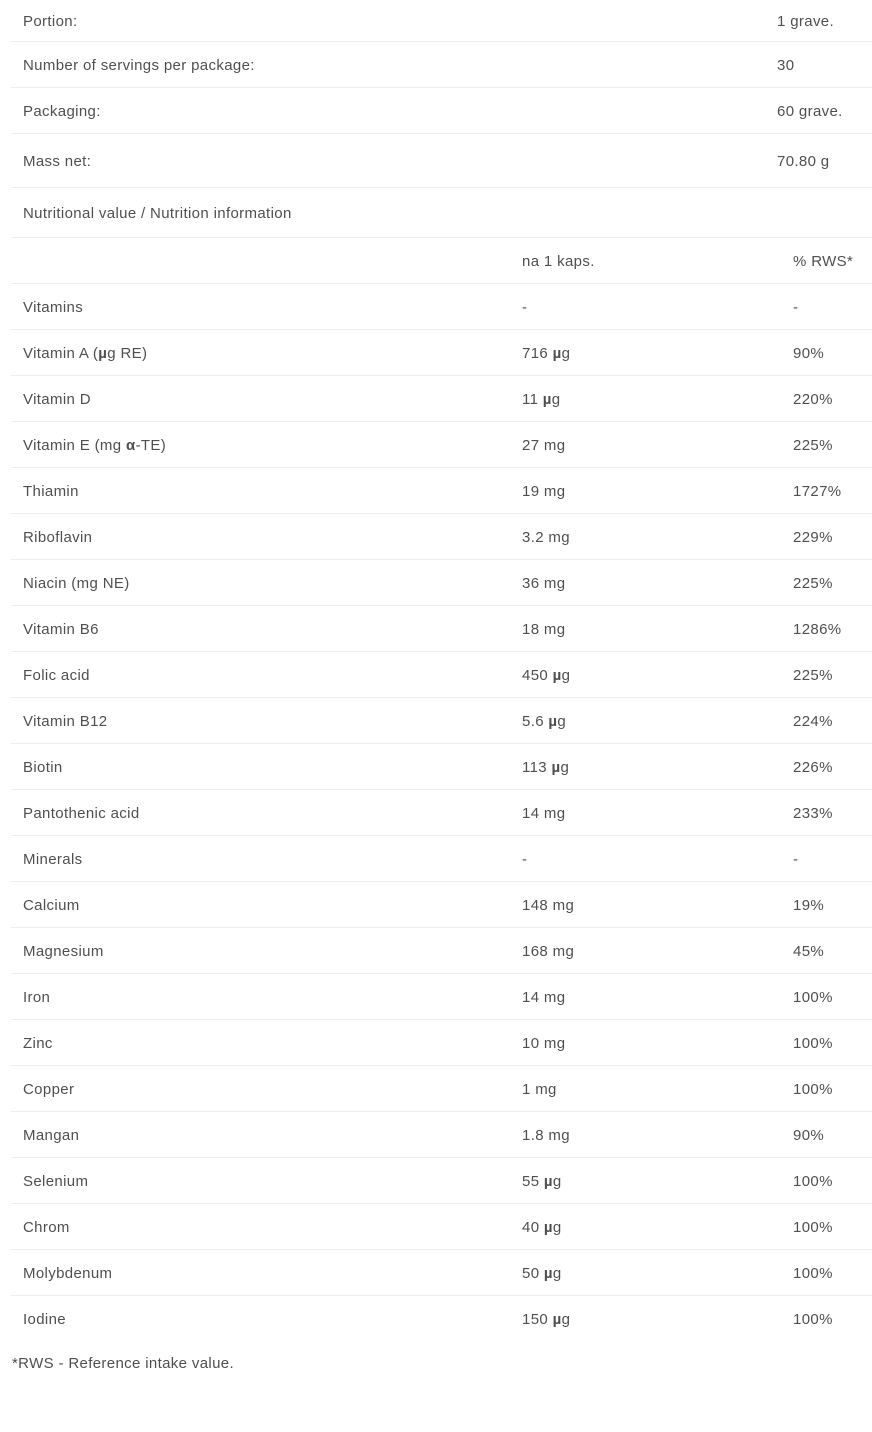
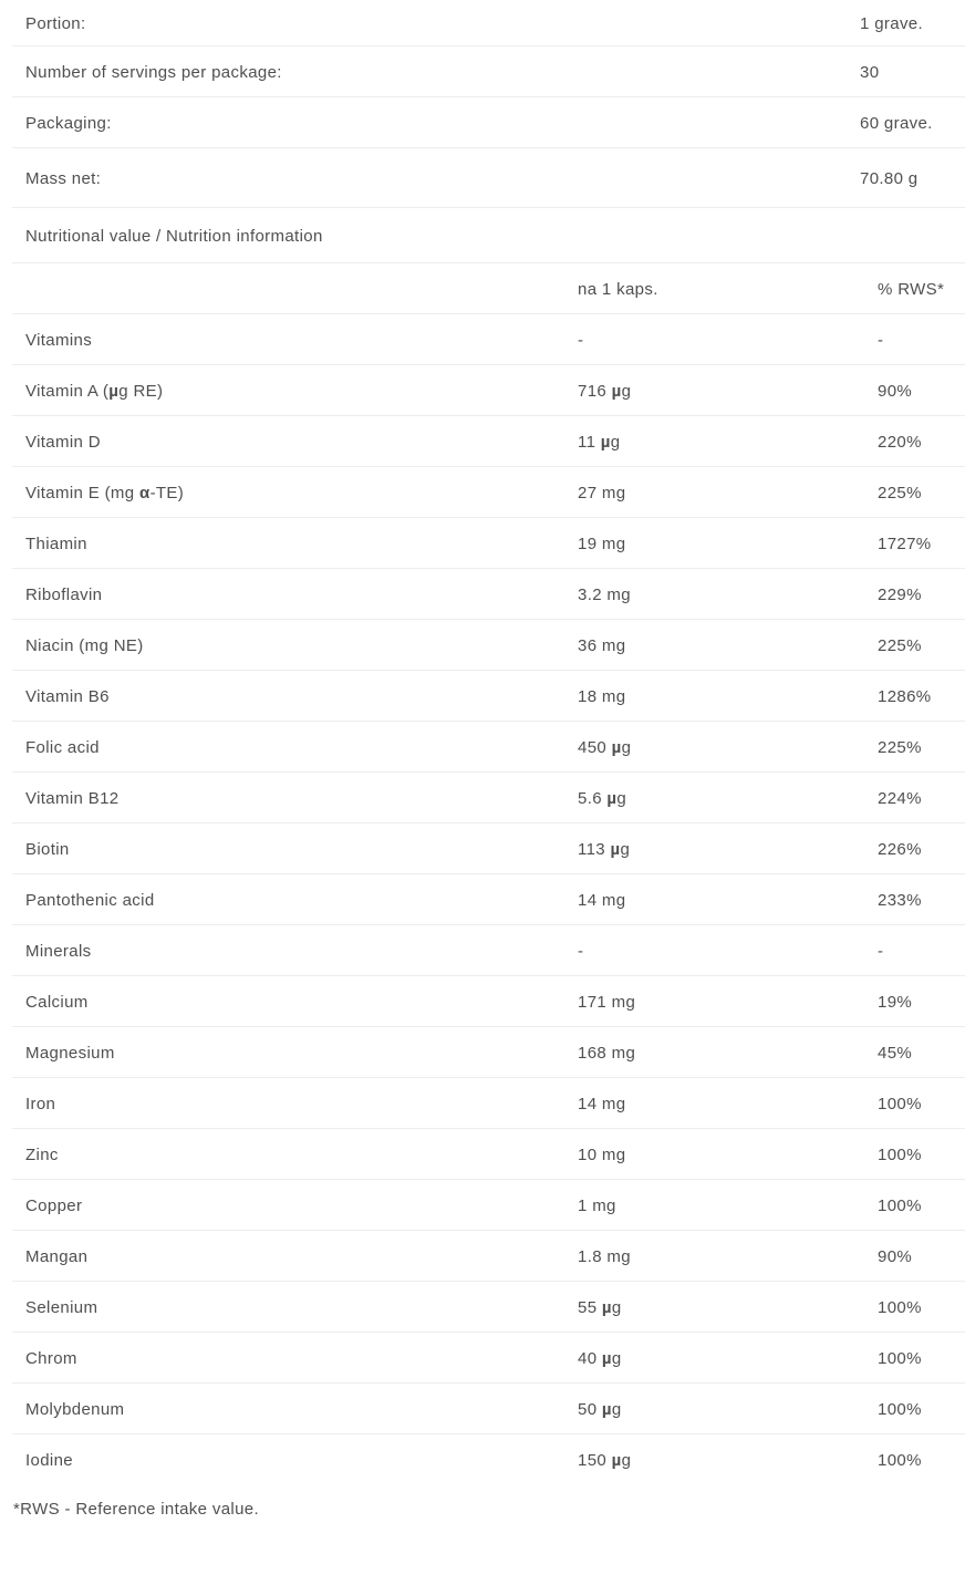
  Portion:
  1 grave.
  Number of servings per package:
  30
  Packaging:
  60 grave.
  Mass net:
  70.80 g
  Nutritional value / Nutrition information
  na 1 kaps.
  % RWS*
  Vitamins
  -
  -
  Vitamin A (µg RE)
  716 µg
  90%
  Vitamin D
  11 µg
  220%
  Vitamin E (mg α-TE)
  27 mg
  225%
  Thiamin
  19 mg
  1727%
  Riboflavin
  3.2 mg
  229%
  Niacin (mg NE)
  36 mg
  225%
  Vitamin B6
  18 mg
  1286%
  Folic acid
  450 µg
  225%
  Vitamin B12
  5.6 µg
  224%
  Biotin
  113 µg
  226%
  Pantothenic acid
  14 mg
  233%
  Minerals
  -
  -
  Calcium
- 148 mg
+ 171 mg
  19%
  Magnesium
  168 mg
  45%
  Iron
  14 mg
  100%
  Zinc
  10 mg
  100%
  Copper
  1 mg
  100%
  Mangan
  1.8 mg
  90%
  Selenium
  55 µg
  100%
  Chrom
  40 µg
  100%
  Molybdenum
  50 µg
  100%
  Iodine
  150 µg
  100%
  *RWS - Reference intake value.
